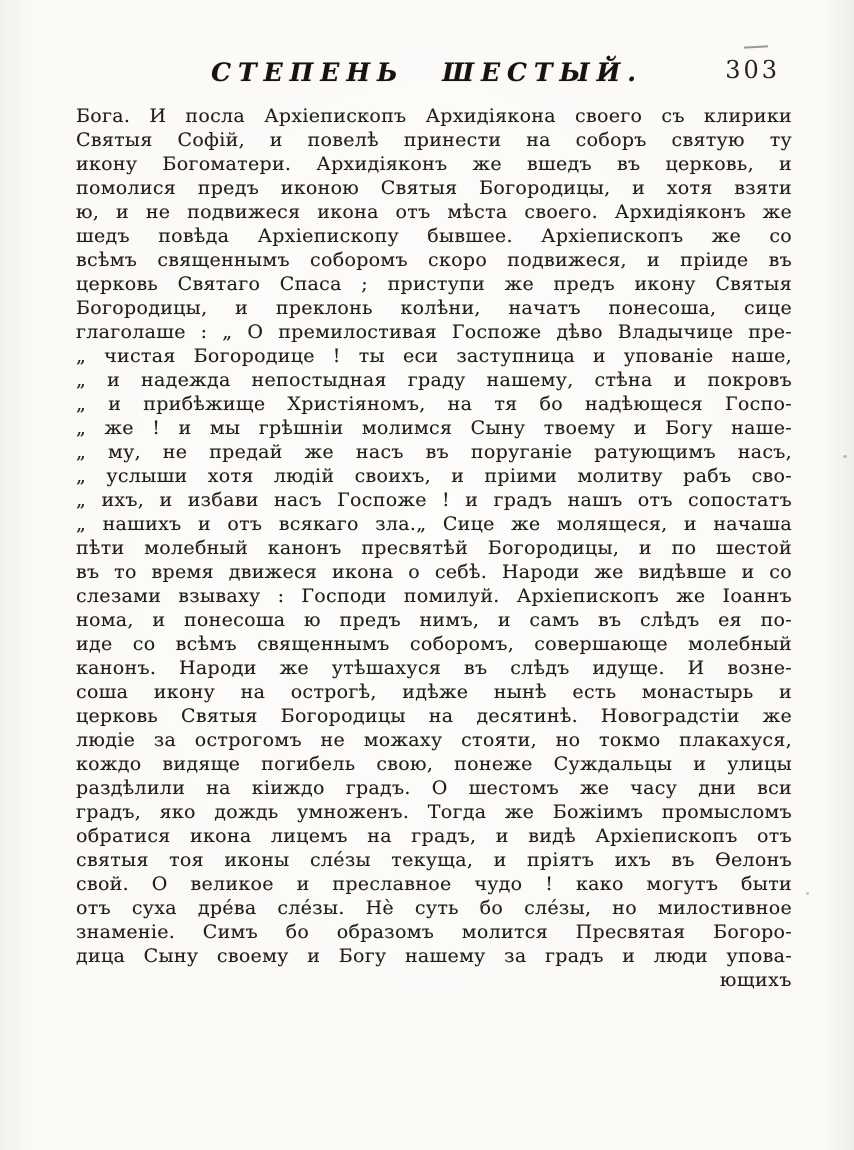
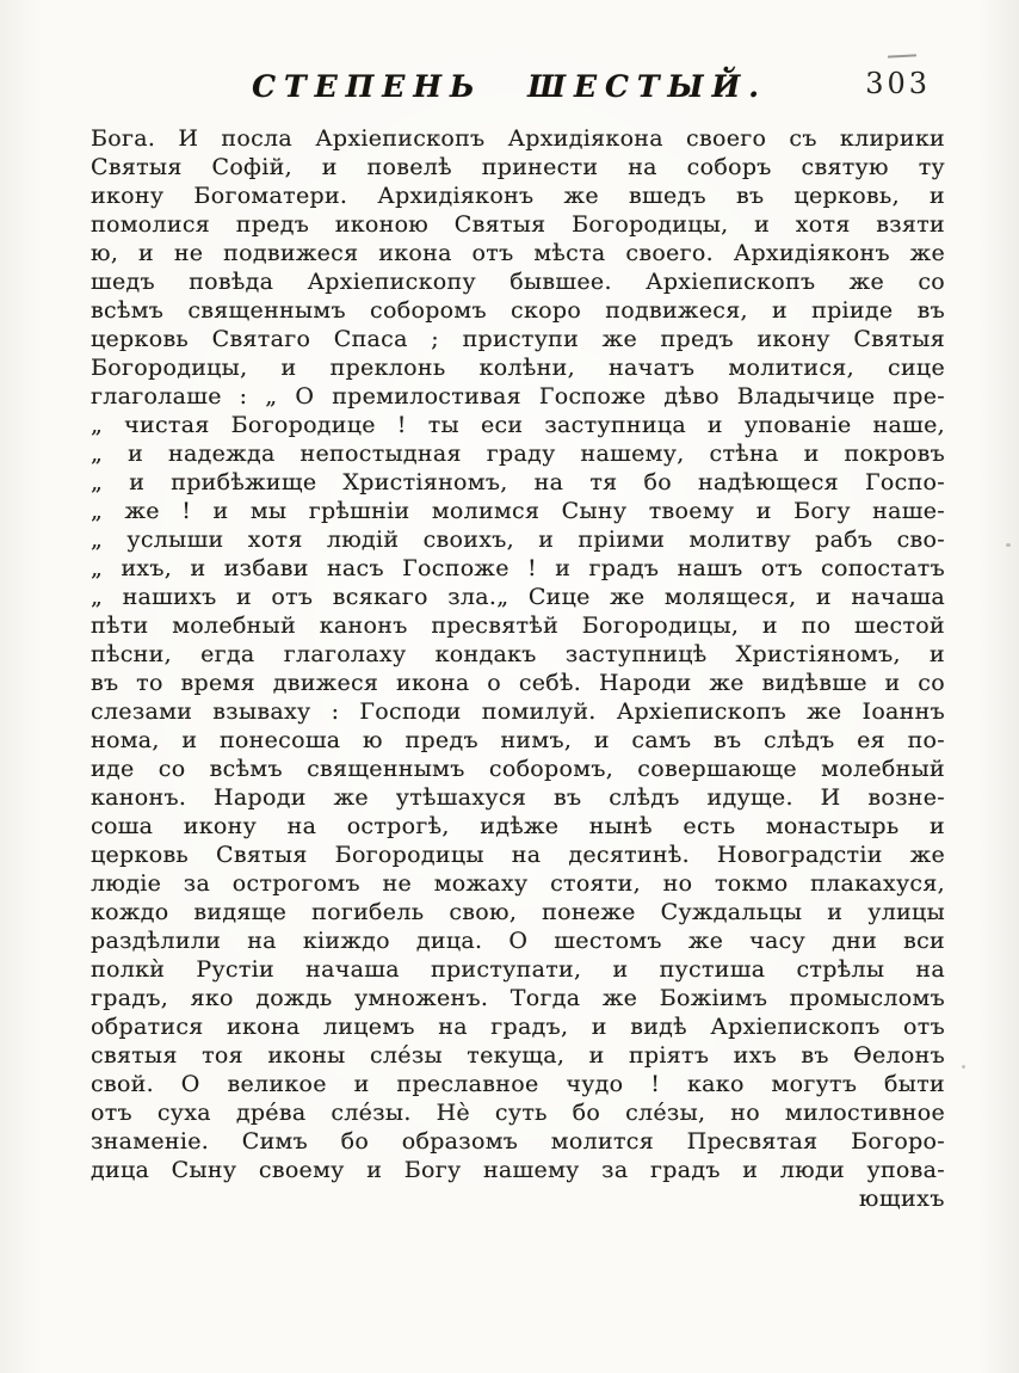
  СТЕПЕНЬ ШЕСТЫЙ.
  303
  Бога. И посла Архіепископъ Архидіякона своего съ клирики
  Святыя Софій, и повелѣ принести на соборъ святую ту
  икону Богоматери. Архидіяконъ же вшедъ въ церковь, и
  помолися предъ иконою Святыя Богородицы, и хотя взяти
  ю, и не подвижеся икона отъ мѣста своего. Архидіяконъ же
  шедъ повѣда Архіепископу бывшее. Архіепископъ же со
  всѣмъ священнымъ соборомъ скоро подвижеся, и пріиде въ
  церковь Святаго Спаса ; приступи же предъ икону Святыя
- Богородицы, и преклонь колѣни, начатъ понесоша, сице
+ Богородицы, и преклонь колѣни, начатъ молитися, сице
  глаголаше : „ О премилостивая Госпоже дѣво Владычице пре-
  „ чистая Богородице ! ты еси заступница и упованіе наше,
  „ и надежда непостыдная граду нашему, стѣна и покровъ
  „ и прибѣжище Христіяномъ, на тя бо надѣющеся Госпо-
  „ же ! и мы грѣшніи молимся Сыну твоему и Богу наше-
- „ му, не предай же насъ въ поруганіе ратующимъ насъ,
  „ услыши хотя людій своихъ, и пріими молитву рабъ сво-
  „ ихъ, и избави насъ Госпоже ! и градъ нашъ отъ сопостатъ
  „ нашихъ и отъ всякаго зла.„ Сице же молящеся, и начаша
  пѣти молебный канонъ пресвятѣй Богородицы, и по шестой
+ пѣсни, егда глаголаху кондакъ заступницѣ Христіяномъ, и
  въ то время движеся икона о себѣ. Народи же видѣвше и со
  слезами взываху : Господи помилуй. Архіепископъ же Іоаннъ
  нома, и понесоша ю предъ нимъ, и самъ въ слѣдъ ея по-
  иде со всѣмъ священнымъ соборомъ, совершающе молебный
  канонъ. Народи же утѣшахуся въ слѣдъ идуще. И возне-
  соша икону на острогѣ, идѣже нынѣ есть монастырь и
  церковь Святыя Богородицы на десятинѣ. Новоградстіи же
  людіе за острогомъ не можаху стояти, но токмо плакахуся,
  кождо видяще погибель свою, понеже Суждальцы и улицы
- раздѣлили на кіиждо градъ. О шестомъ же часу дни вси
+ раздѣлили на кіиждо дица. О шестомъ же часу дни вси
+ полкѝ Рустіи начаша приступати, и пустиша стрѣлы на
  градъ, яко дождь умноженъ. Тогда же Божіимъ промысломъ
  обратися икона лицемъ на градъ, и видѣ Архіепископъ отъ
  святыя тоя иконы сле́зы текуща, и пріятъ ихъ въ Ѳелонъ
  свой. О великое и преславное чудо ! како могутъ быти
  отъ суха дре́ва сле́зы. Нѐ суть бо сле́зы, но милостивное
  знаменіе. Симъ бо образомъ молится Пресвятая Богоро-
  дица Сыну своему и Богу нашему за градъ и люди упова-
  ющихъ
